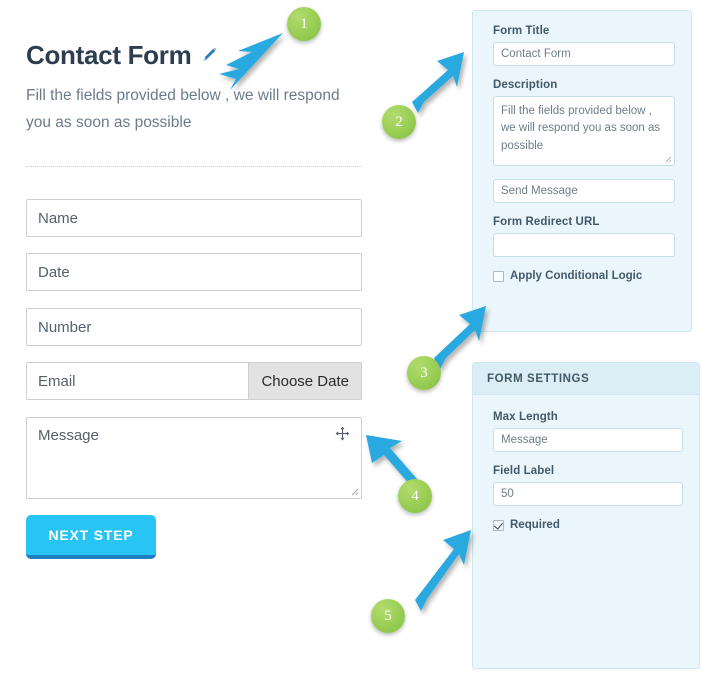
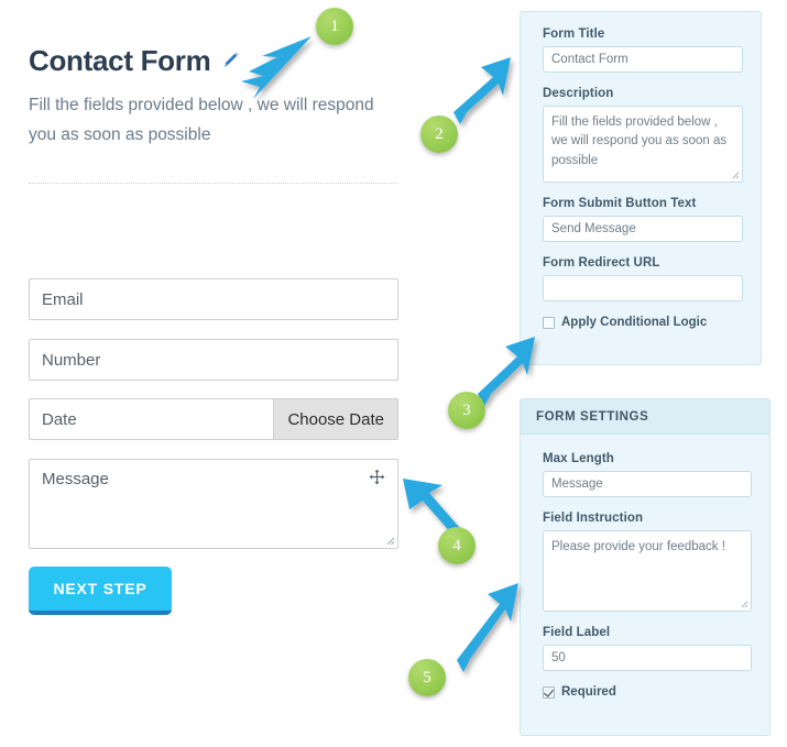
  Contact Form
  Fill the fields provided below , we will respond you as soon as possible
- Name
- Date
+ Email
  Number
- Email
+ Date
  Choose Date
  Message
  NEXT STEP
  Form Title
  Contact Form
  Description
  Fill the fields provided below , we will respond you as soon as possible
+ Form Submit Button Text
  Send Message
  Form Redirect URL
  Apply Conditional Logic
  FORM SETTINGS
  Max Length
  Message
+ Field Instruction
+ Please provide your feedback !
  Field Label
  50
  Required
  1
  2
  3
  4
  5
